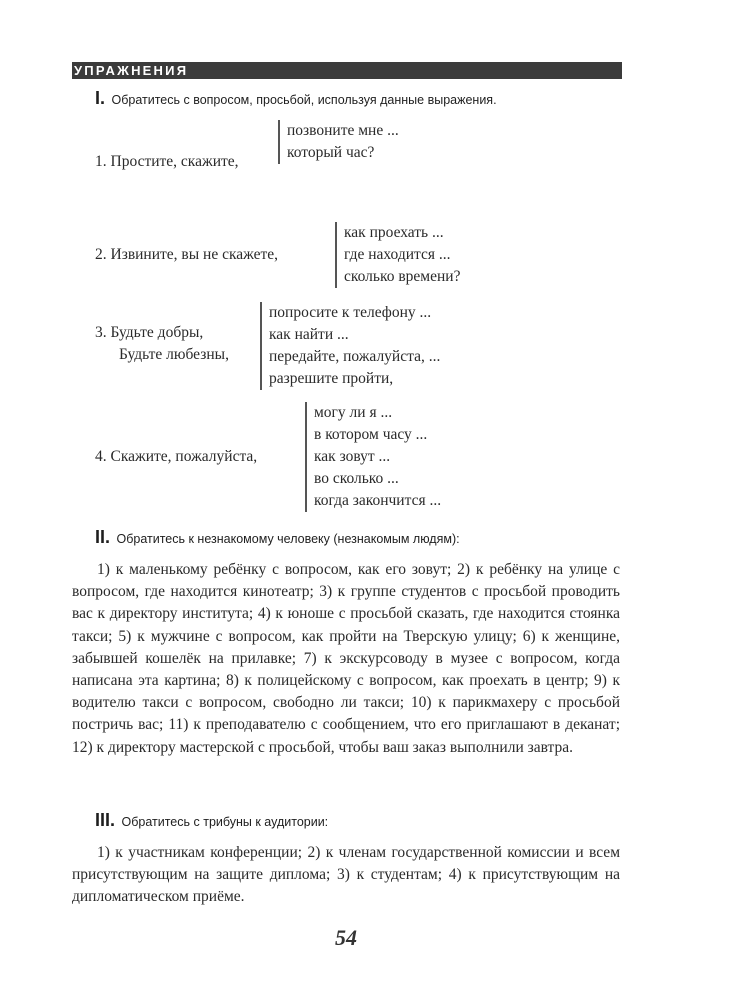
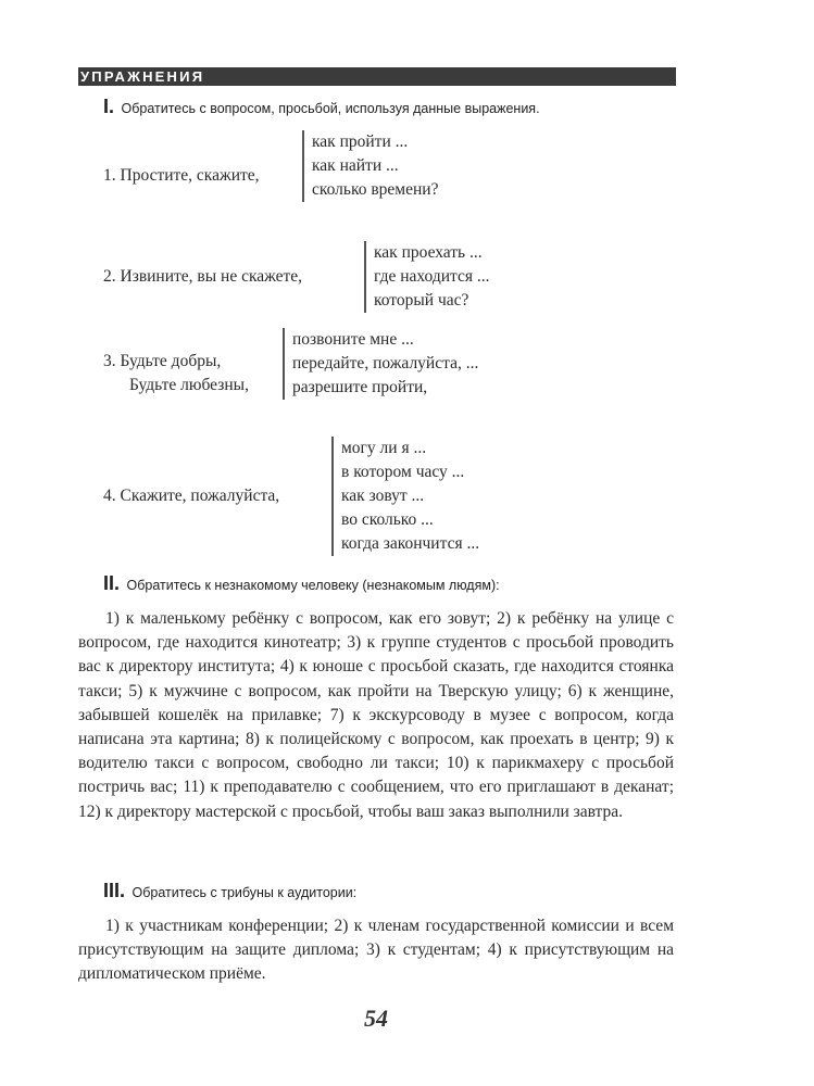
  УПРАЖНЕНИЯ
  I. Обратитесь с вопросом, просьбой, используя данные выражения.
  1. Простите, скажите,
+ как пройти ...
- позвоните мне ...
+ как найти ...
- который час?
+ сколько времени?
  2. Извините, вы не скажете,
  как проехать ...
  где находится ...
- сколько времени?
+ который час?
  3. Будьте добры,
  Будьте любезны,
- попросите к телефону ...
- как найти ...
+ позвоните мне ...
  передайте, пожалуйста, ...
  разрешите пройти,
  4. Скажите, пожалуйста,
  могу ли я ...
  в котором часу ...
  как зовут ...
  во сколько ...
  когда закончится ...
  II. Обратитесь к незнакомому человеку (незнакомым людям):
  1) к маленькому ребёнку с вопросом, как его зовут; 2) к ребёнку на улице с вопросом, где находится кинотеатр; 3) к группе студентов с просьбой проводить вас к директору института; 4) к юноше с просьбой сказать, где находится стоянка такси; 5) к мужчине с вопросом, как пройти на Тверскую улицу; 6) к женщине, забывшей кошелёк на прилавке; 7) к экскурсоводу в музее с вопросом, когда написана эта картина; 8) к полицейскому с вопросом, как проехать в центр; 9) к водителю такси с вопросом, свободно ли такси; 10) к парикмахеру с просьбой постричь вас; 11) к преподавателю с сообщением, что его приглашают в деканат; 12) к директору мастерской с просьбой, чтобы ваш заказ выполнили завтра.
  III. Обратитесь с трибуны к аудитории:
  1) к участникам конференции; 2) к членам государственной комиссии и всем присутствующим на защите диплома; 3) к студентам; 4) к присутствующим на дипломатическом приёме.
  54
